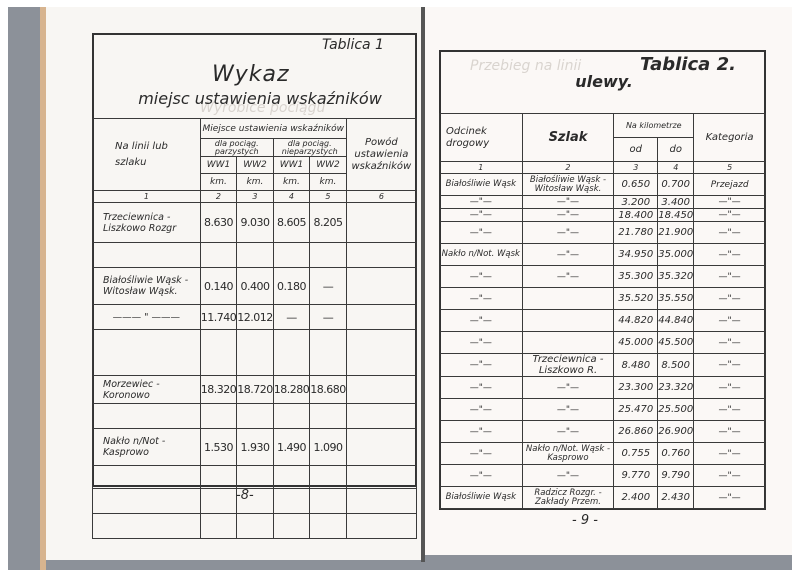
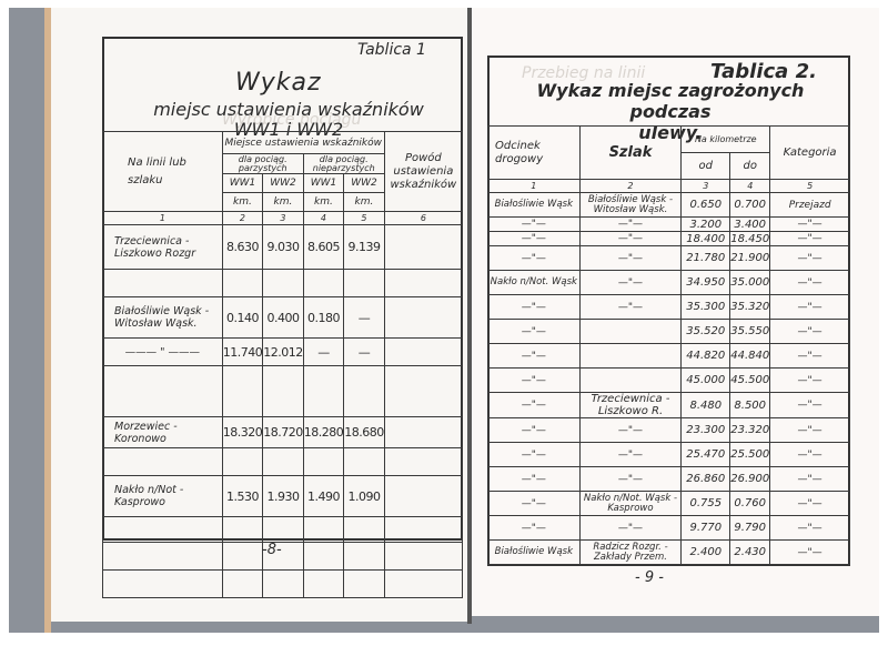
  Wyrobice pociągu
  Przebieg na linii
  Tablica 1
  Wykaz
  miejsc ustawienia wskaźników
+ WW1 i WW2
  Na linii lub szlaku	Miejsce ustawienia wskaźników	Powód ustawienia wskaźników
  dla pociąg. parzystych	dla pociąg. nieparzystych
  WW1	WW2	WW1	WW2
  km.	km.	km.	km.
  1	2	3	4	5	6
- Trzeciewnica - Liszkowo Rozgr	8.630	9.030	8.605	8.205
+ Trzeciewnica - Liszkowo Rozgr	8.630	9.030	8.605	9.139
  Białośliwie Wąsk - Witosław Wąsk.	0.140	0.400	0.180	—
  ——— " ———	11.740	12.012	—	—
  Morzewiec - Koronowo	18.320	18.720	18.280	18.680
  Nakło n/Not - Kasprowo	1.530	1.930	1.490	1.090
  -8-
  Tablica 2.
+ Wykaz miejsc zagrożonych podczas
  ulewy.
  Odcinek drogowy	Szlak	Na kilometrze	Kategoria
  od	do
  1	2	3	4	5
  Białośliwie Wąsk	Białośliwie Wąsk - Witosław Wąsk.	0.650	0.700	Przejazd
  —"—	—"—	3.200	3.400	—"—
  —"—	—"—	18.400	18.450	—"—
  —"—	—"—	21.780	21.900	—"—
  Nakło n/Not. Wąsk	—"—	34.950	35.000	—"—
  —"—	—"—	35.300	35.320	—"—
  —"—		35.520	35.550	—"—
  —"—		44.820	44.840	—"—
  —"—		45.000	45.500	—"—
  —"—	Trzeciewnica - Liszkowo R.	8.480	8.500	—"—
  —"—	—"—	23.300	23.320	—"—
  —"—	—"—	25.470	25.500	—"—
  —"—	—"—	26.860	26.900	—"—
  —"—	Nakło n/Not. Wąsk - Kasprowo	0.755	0.760	—"—
  —"—	—"—	9.770	9.790	—"—
  Białośliwie Wąsk	Radzicz Rozgr. - Zakłady Przem.	2.400	2.430	—"—
  - 9 -
